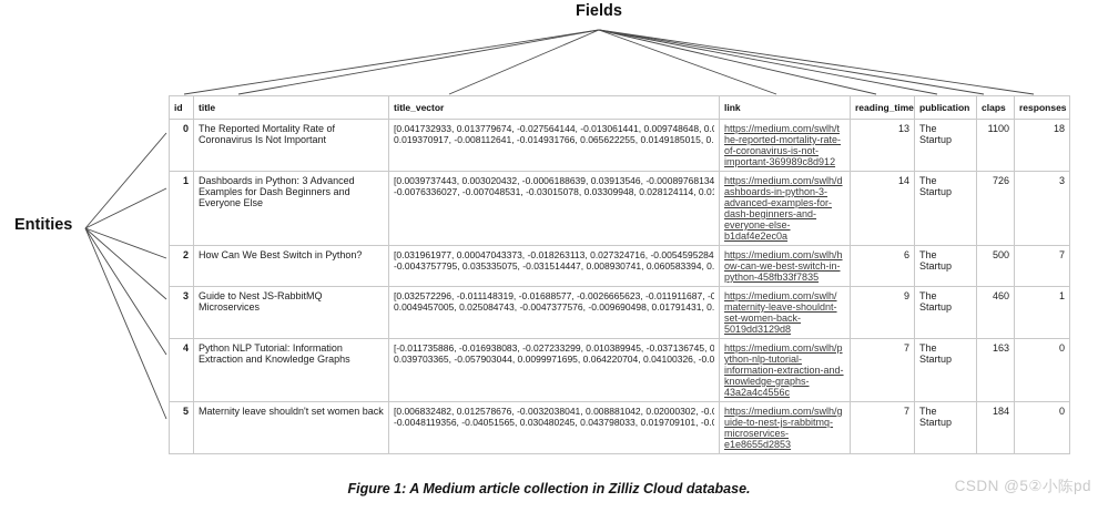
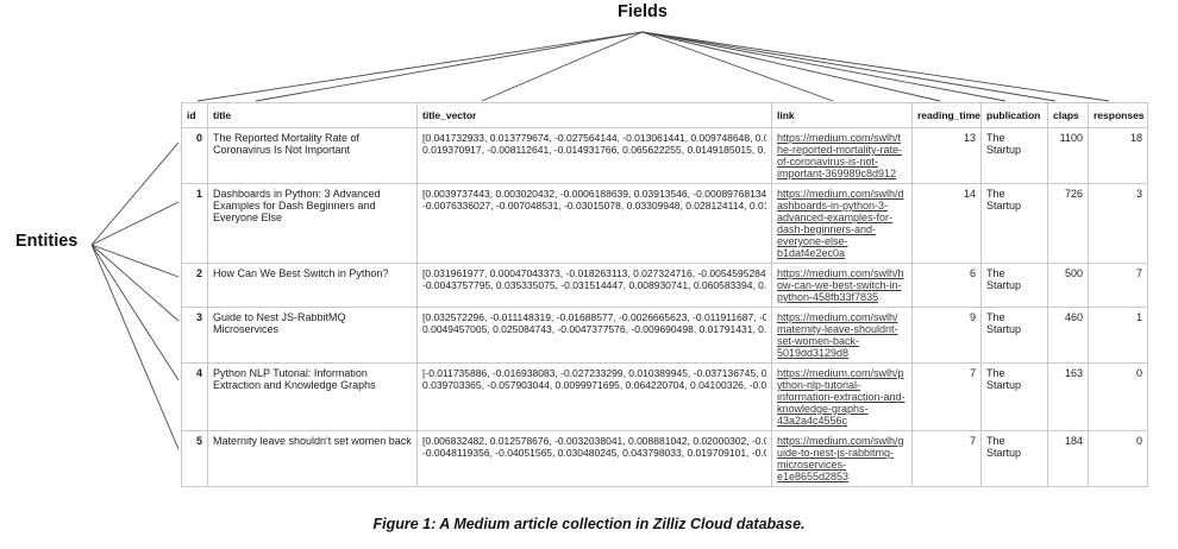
  Fields
  Entities
  id	title	title_vector	link	reading_time	publication	claps	responses
  0	The Reported Mortality Rate of Coronavirus Is Not Important	[0.041732933, 0.013779674, -0.027564144, -0.013061441, 0.009748648, 0.0.019370917, -0.008112641, -0.014931766, 0.065622255, 0.0149185015, 0.	https://medium.com/swlh/the-reported-mortality-rate-of-coronavirus-is-not-important-369989c8d912	13	The Startup	1100	18
  1	Dashboards in Python: 3 Advanced Examples for Dash Beginners and Everyone Else	[0.0039737443, 0.003020432, -0.0006188639, 0.03913546, -0.00089768134-0.0076336027, -0.007048531, -0.03015078, 0.03309948, 0.028124114, 0.0	https://medium.com/swlh/dashboards-in-python-3-advanced-examples-for-dash-beginners-and-everyone-else-b1daf4e2ec0a	14	The Startup	726	3
  2	How Can We Best Switch in Python?	[0.031961977, 0.00047043373, -0.018263113, 0.027324716, -0.0054595284-0.0043757795, 0.035335075, -0.031514447, 0.008930741, 0.060583394, 0.	https://medium.com/swlh/how-can-we-best-switch-in-python-458fb33f7835	6	The Startup	500	7
  3	Guide to Nest JS-RabbitMQ Microservices	[0.032572296, -0.011148319, -0.01688577, -0.0026665623, -0.011911687, -00.0049457005, 0.025084743, -0.0047377576, -0.009690498, 0.01791431, 0.	https://medium.com/swlh/maternity-leave-shouldnt-set-women-back-5019dd3129d8	9	The Startup	460	1
  4	Python NLP Tutorial: Information Extraction and Knowledge Graphs	[-0.011735886, -0.016938083, -0.027233299, 0.010389945, -0.037136745, 00.039703365, -0.057903044, 0.0099971695, 0.064220704, 0.04100326, -0.0	https://medium.com/swlh/python-nlp-tutorial-information-extraction-and-knowledge-graphs-43a2a4c4556c	7	The Startup	163	0
  5	Maternity leave shouldn't set women back	[0.006832482, 0.012578676, -0.0032038041, 0.008881042, 0.02000302, -0.-0.0048119356, -0.04051565, 0.030480245, 0.043798033, 0.019709101, -0.	https://medium.com/swlh/guide-to-nest-js-rabbitmq-microservices-e1e8655d2853	7	The Startup	184	0
  Figure 1: A Medium article collection in Zilliz Cloud database.
- CSDN @5②小陈pd
